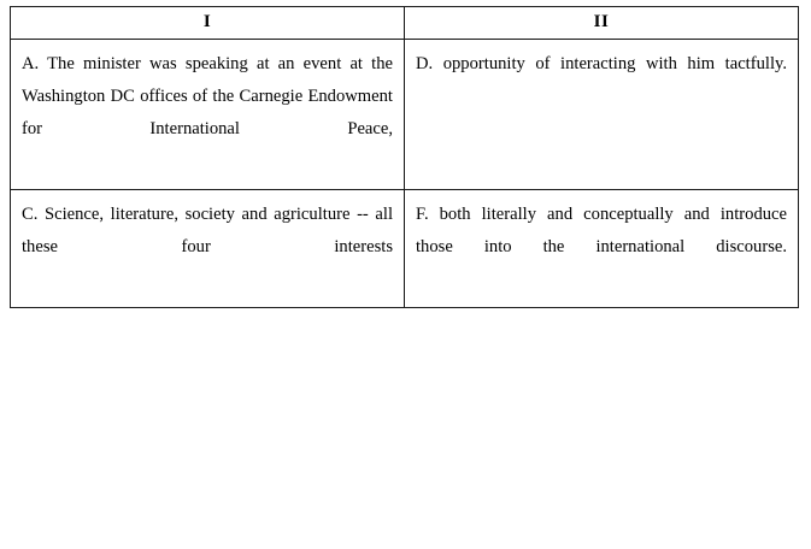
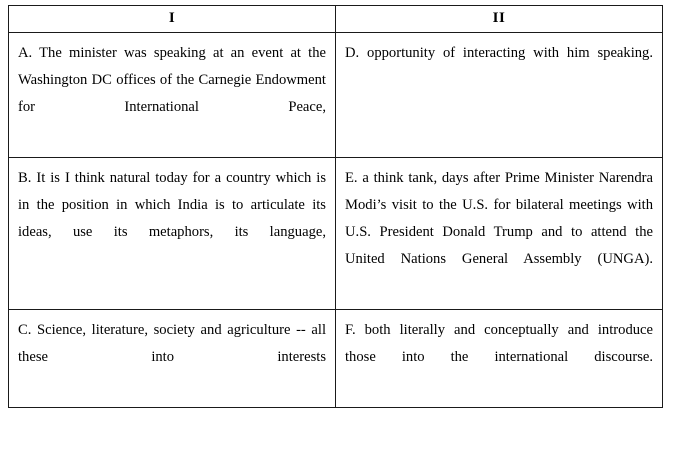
  I	II
- A. The minister was speaking at an event at the Washington DC offices of the Carnegie Endowment for International Peace,	D. opportunity of interacting with him tactfully.
+ A. The minister was speaking at an event at the Washington DC offices of the Carnegie Endowment for International Peace,	D. opportunity of interacting with him speaking.
+ B. It is I think natural today for a country which is in the position in which India is to articulate its ideas, use its metaphors, its language,	E. a think tank, days after Prime Minister Narendra Modi’s visit to the U.S. for bilateral meetings with U.S. President Donald Trump and to attend the United Nations General Assembly (UNGA).
- C. Science, literature, society and agriculture -- all these four interests	F. both literally and conceptually and introduce those into the international discourse.
+ C. Science, literature, society and agriculture -- all these into interests	F. both literally and conceptually and introduce those into the international discourse.
